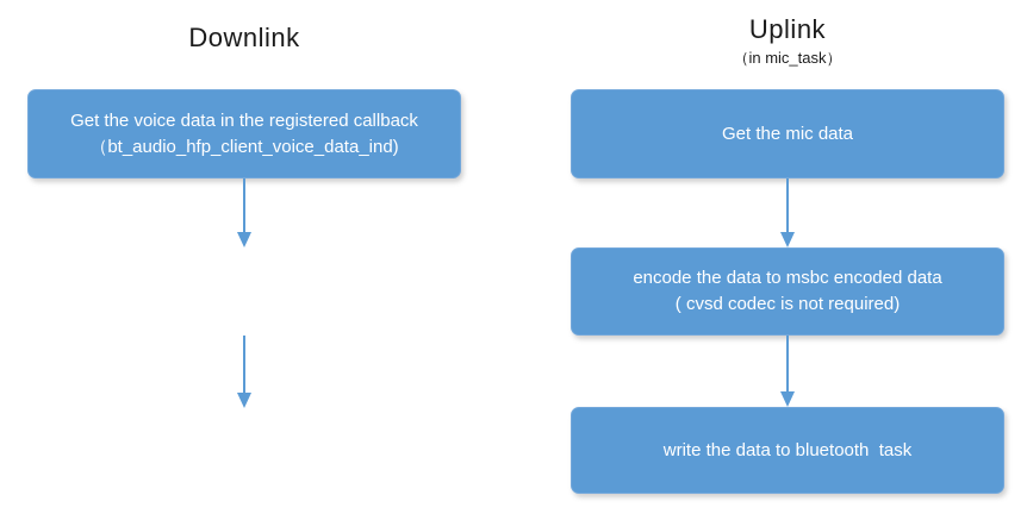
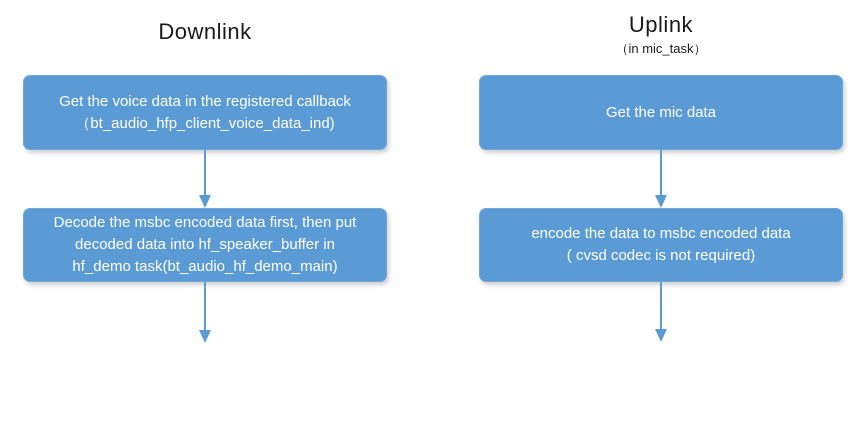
  Downlink
  Get the voice data in the registered callback
  （bt_audio_hfp_client_voice_data_ind)
+ Decode the msbc encoded data first, then put
+ decoded data into hf_speaker_buffer in
+ hf_demo task(bt_audio_hf_demo_main)
  Uplink
  （in mic_task）
  Get the mic data
  encode the data to msbc encoded data
  ( cvsd codec is not required)
- write the data to bluetooth task
